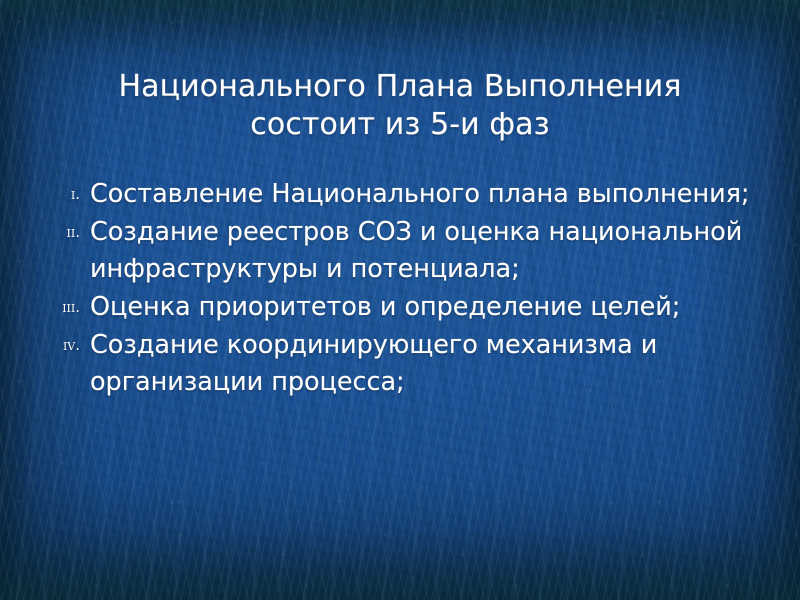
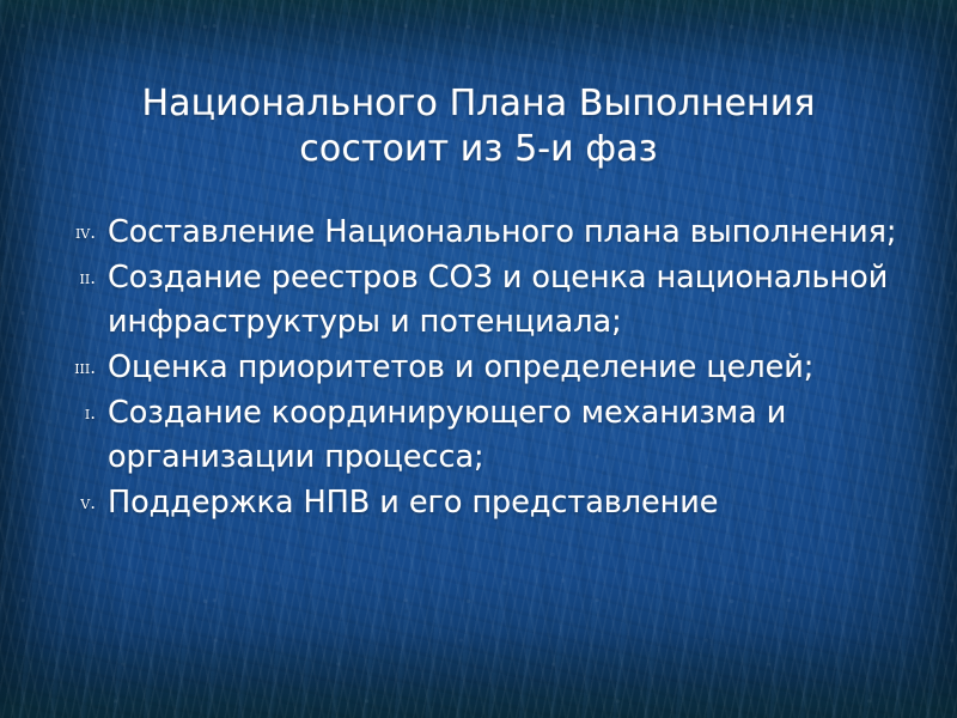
  Национального Плана Выполнения
  состоит из 5-и фаз
- i.
+ iv.
  Составление Национального плана выполнения;
  ii.
  Создание реестров СОЗ и оценка национальной инфраструктуры и потенциала;
  iii.
  Оценка приоритетов и определение целей;
- iv.
+ i.
  Создание координирующего механизма и организации процесса;
+ v.
+ Поддержка НПВ и его представление
